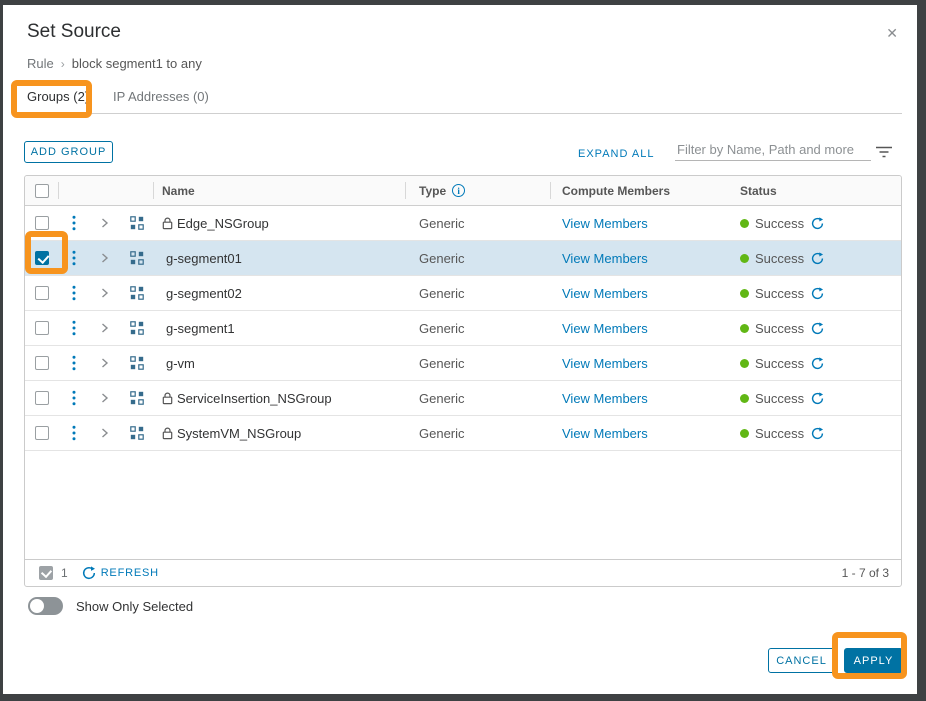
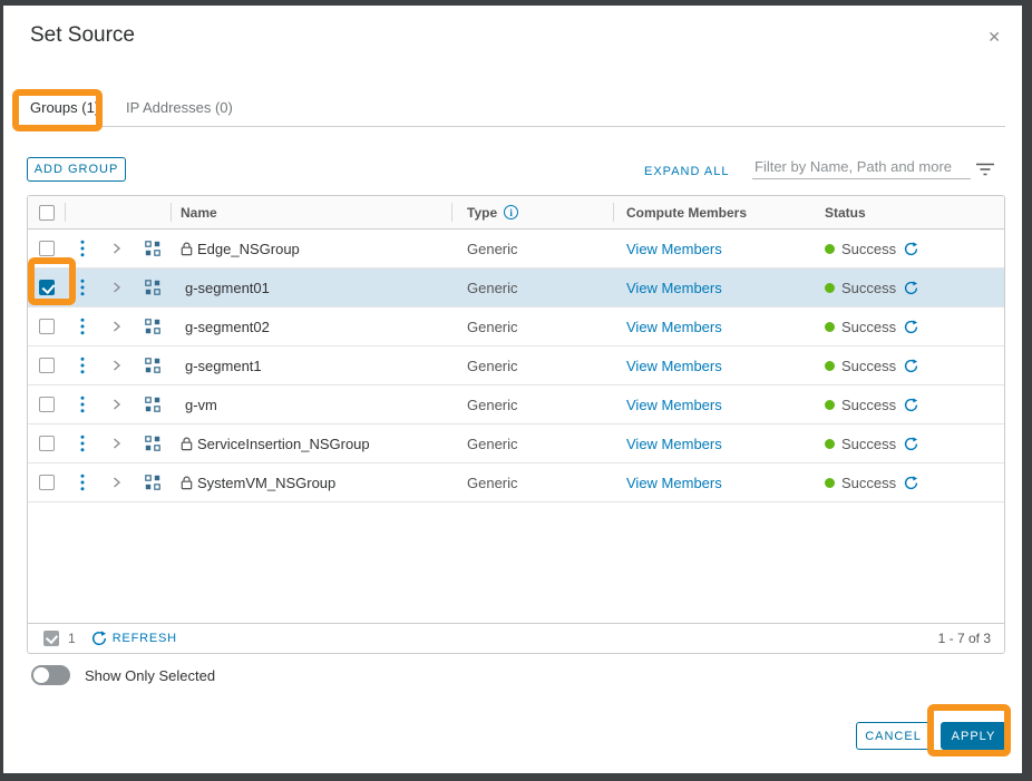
  Set Source
  ✕
- Rule › block segment1 to any
- Groups (2)
+ Groups (1)
  IP Addresses (0)
  ADD GROUP
  EXPAND ALL
  Filter by Name, Path and more
  Name
  Type
  i
  Compute Members
  Status
  Edge_NSGroup
  Generic
  View Members
  Success
  g-segment01
  Generic
  View Members
  Success
  g-segment02
  Generic
  View Members
  Success
  g-segment1
  Generic
  View Members
  Success
  g-vm
  Generic
  View Members
  Success
  ServiceInsertion_NSGroup
  Generic
  View Members
  Success
  SystemVM_NSGroup
  Generic
  View Members
  Success
  1
  REFRESH
  1 - 7 of 3
  Show Only Selected
  CANCEL
  APPLY
